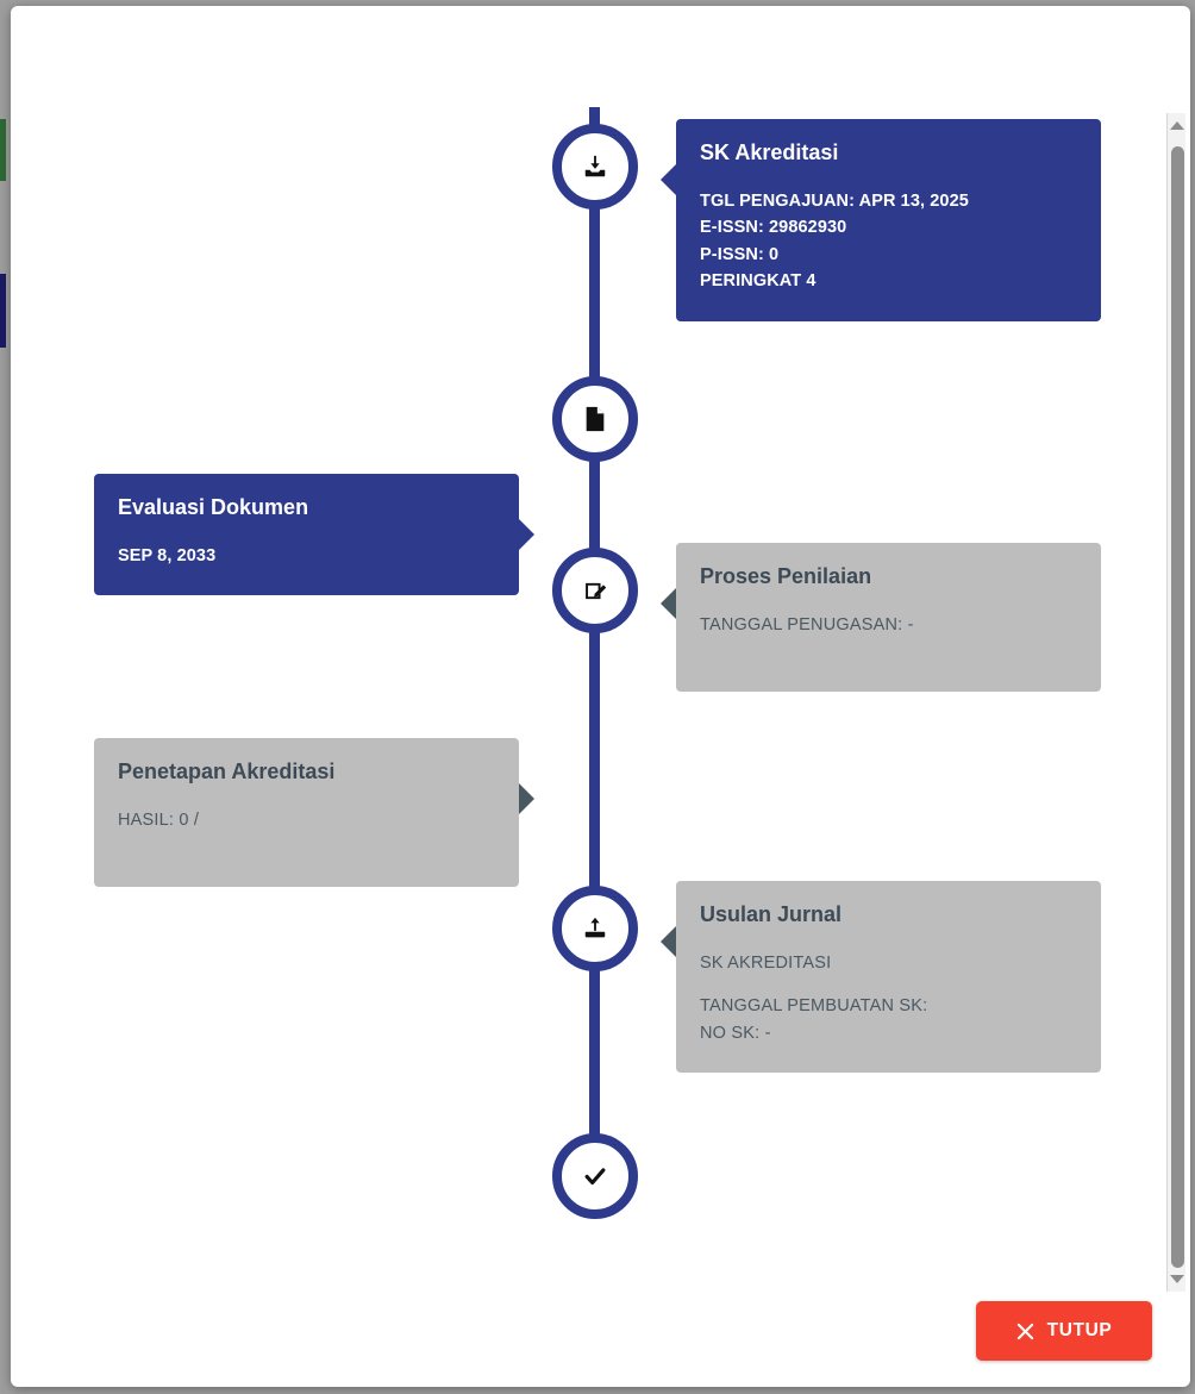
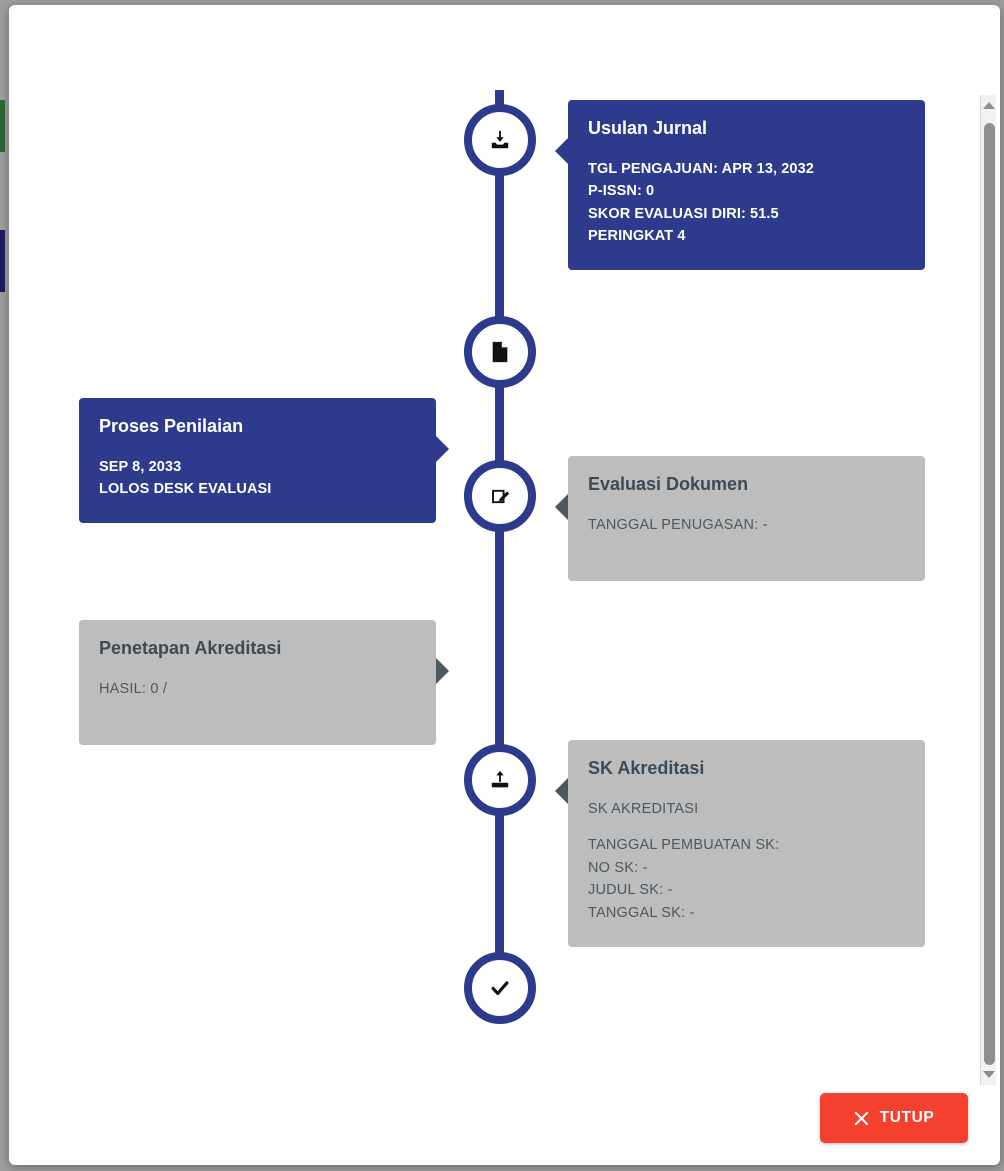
- SK Akreditasi
+ Usulan Jurnal
- TGL PENGAJUAN: APR 13, 2025
+ TGL PENGAJUAN: APR 13, 2032
- E-ISSN: 29862930
  P-ISSN: 0
+ SKOR EVALUASI DIRI: 51.5
  PERINGKAT 4
- Evaluasi Dokumen
+ Proses Penilaian
  SEP 8, 2033
+ LOLOS DESK EVALUASI
- Proses Penilaian
+ Evaluasi Dokumen
  TANGGAL PENUGASAN: -
  Penetapan Akreditasi
  HASIL: 0 /
- Usulan Jurnal
+ SK Akreditasi
  SK AKREDITASI
  TANGGAL PEMBUATAN SK:
  NO SK: -
+ JUDUL SK: -
+ TANGGAL SK: -
  TUTUP
